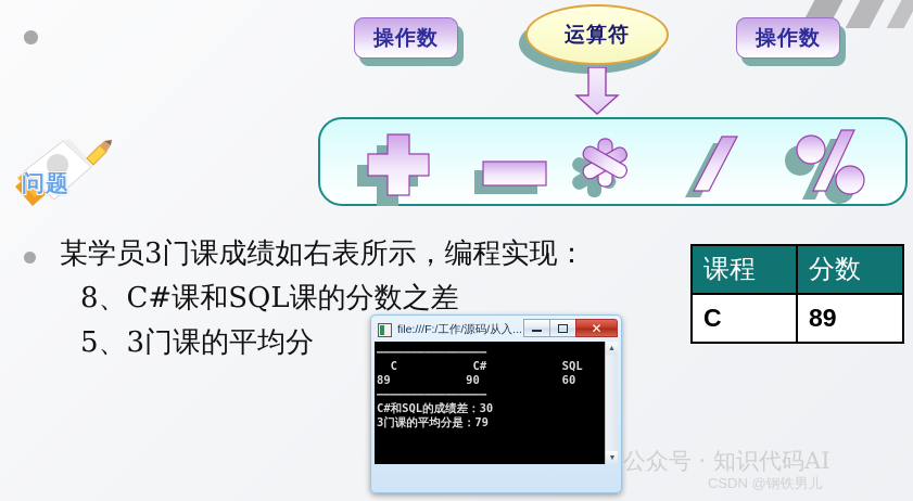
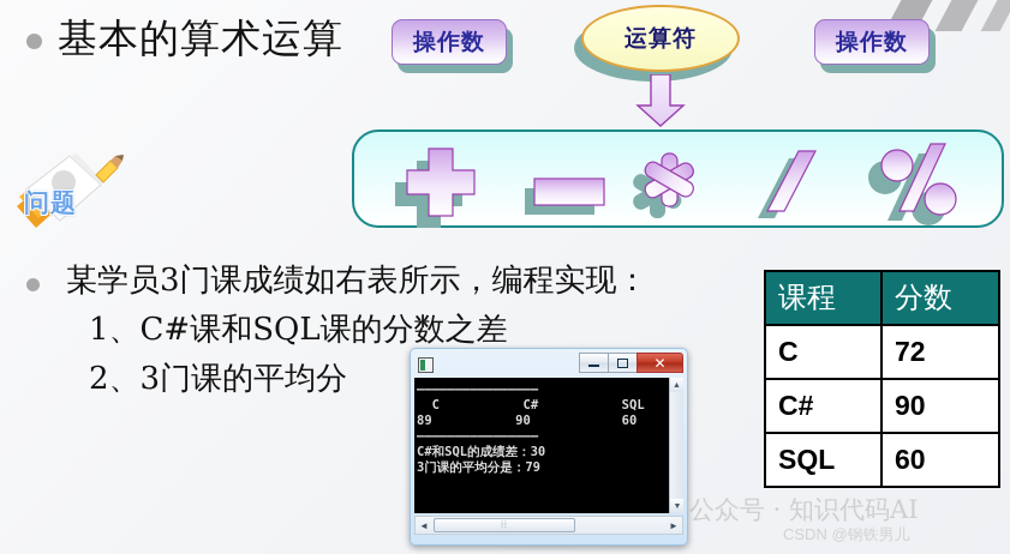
+ 基本的算术运算
  操作数
  运算符
  操作数
  问题
  某学员3门课成绩如右表所示，编程实现：
- 8、C#课和SQL课的分数之差
+ 1、C#课和SQL课的分数之差
- 5、3门课的平均分
+ 2、3门课的平均分
  课程	分数
- C	89
+ C	72
+ C#	90
+ SQL	60
  公众号 · 知识代码AI
  CSDN @钢铁男儿
- file:///F:/工作/源码/从入...
  ✕
  ————————————————
  C C# SQL
  89 90 60
  ————————————————
  C#和SQL的成绩差：30
  3门课的平均分是：79
+ ◄
+ ⦙⦙
+ ►
